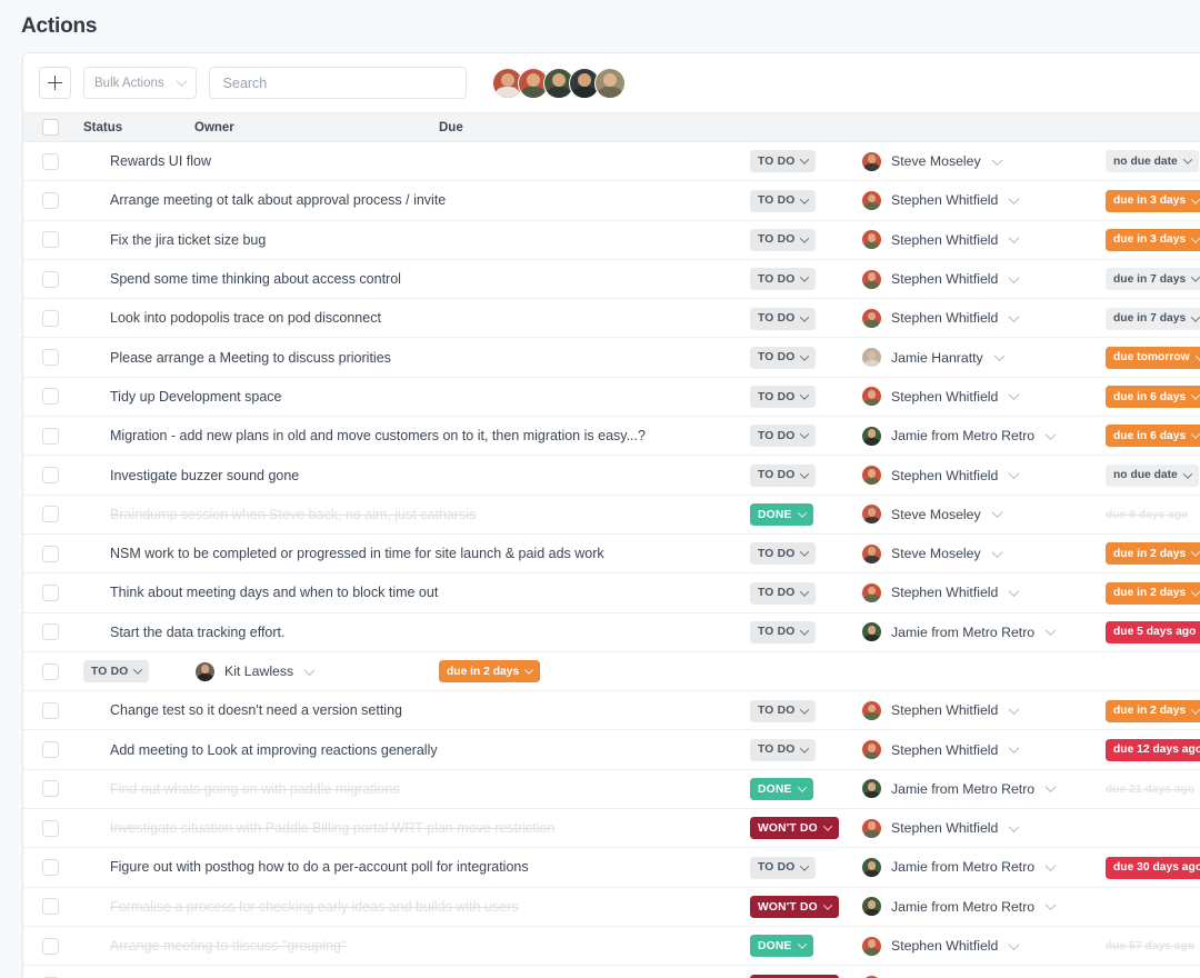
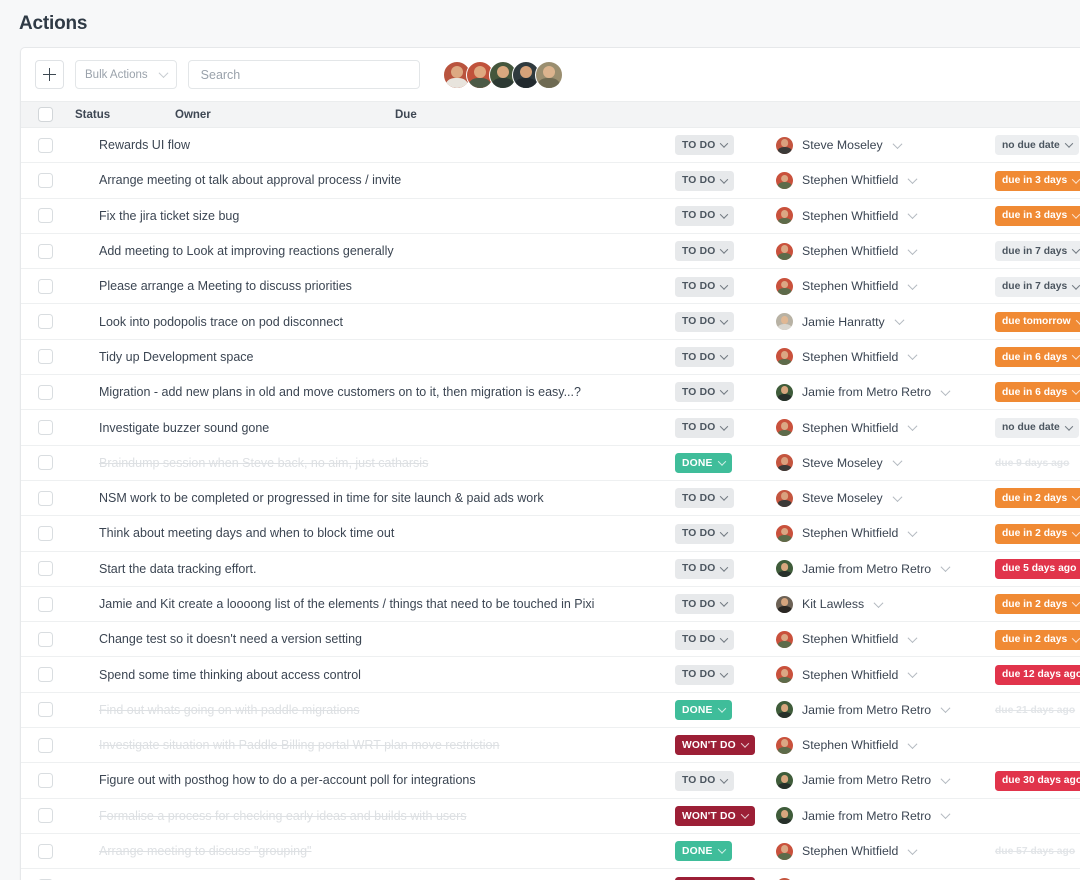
  Actions
  Bulk Actions
  Search
  Status
  Owner
  Due
  Rewards UI flow
  TO DO
  Steve Moseley
  no due date
  Arrange meeting ot talk about approval process / invite
  TO DO
  Stephen Whitfield
  due in 3 days
  Fix the jira ticket size bug
  TO DO
  Stephen Whitfield
  due in 3 days
- Spend some time thinking about access control
+ Add meeting to Look at improving reactions generally
  TO DO
  Stephen Whitfield
  due in 7 days
- Look into podopolis trace on pod disconnect
+ Please arrange a Meeting to discuss priorities
  TO DO
  Stephen Whitfield
  due in 7 days
- Please arrange a Meeting to discuss priorities
+ Look into podopolis trace on pod disconnect
  TO DO
  Jamie Hanratty
  due tomorrow
  Tidy up Development space
  TO DO
  Stephen Whitfield
  due in 6 days
  Migration - add new plans in old and move customers on to it, then migration is easy...?
  TO DO
  Jamie from Metro Retro
  due in 6 days
  Investigate buzzer sound gone
  TO DO
  Stephen Whitfield
  no due date
  Braindump session when Steve back, no aim, just catharsis
  DONE
  Steve Moseley
  due 9 days ago
  NSM work to be completed or progressed in time for site launch & paid ads work
  TO DO
  Steve Moseley
  due in 2 days
  Think about meeting days and when to block time out
  TO DO
  Stephen Whitfield
  due in 2 days
  Start the data tracking effort.
  TO DO
  Jamie from Metro Retro
  due 5 days ago
+ Jamie and Kit create a loooong list of the elements / things that need to be touched in Pixi
  TO DO
  Kit Lawless
  due in 2 days
  Change test so it doesn't need a version setting
  TO DO
  Stephen Whitfield
  due in 2 days
- Add meeting to Look at improving reactions generally
+ Spend some time thinking about access control
  TO DO
  Stephen Whitfield
  due 12 days ago
  Find out whats going on with paddle migrations
  DONE
  Jamie from Metro Retro
  due 21 days ago
  Investigate situation with Paddle Billing portal WRT plan move restriction
  WON'T DO
  Stephen Whitfield
  Figure out with posthog how to do a per-account poll for integrations
  TO DO
  Jamie from Metro Retro
  due 30 days ago
  Formalise a process for checking early ideas and builds with users
  WON'T DO
  Jamie from Metro Retro
  Arrange meeting to discuss "grouping"
  DONE
  Stephen Whitfield
  due 57 days ago
